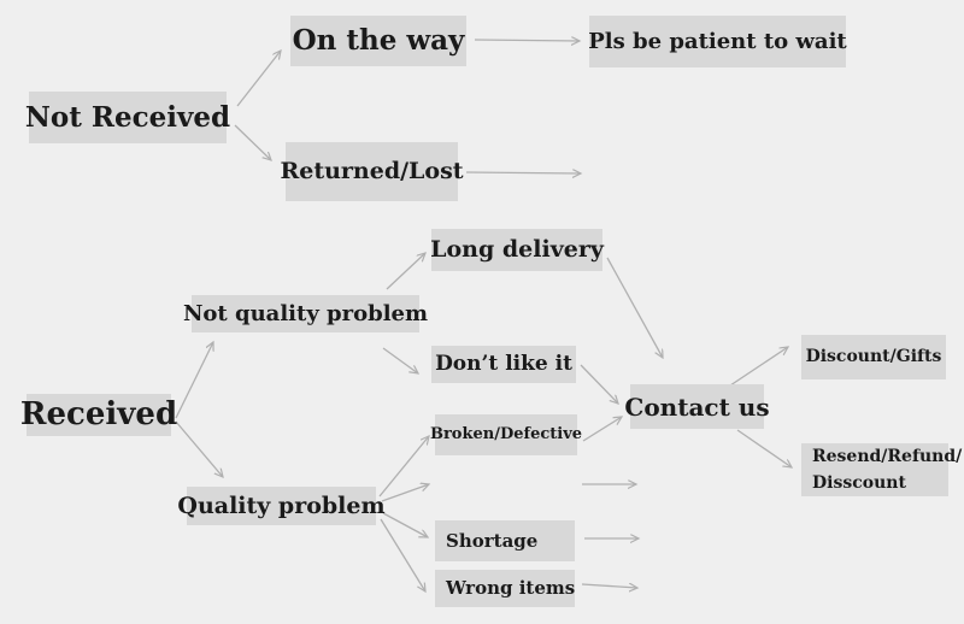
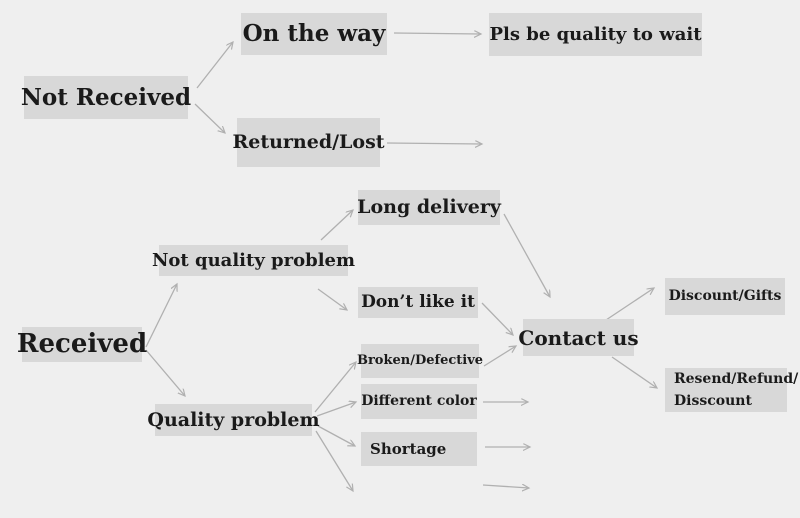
  Not Received
  On the way
- Pls be patient to wait
+ Pls be quality to wait
  Returned/Lost
  Received
  Not quality problem
  Long delivery
  Don’t like it
  Contact us
  Quality problem
  Broken/Defective
+ Different color
  Shortage
- Wrong items
  Discount/Gifts
  Resend/Refund/
  Disscount
